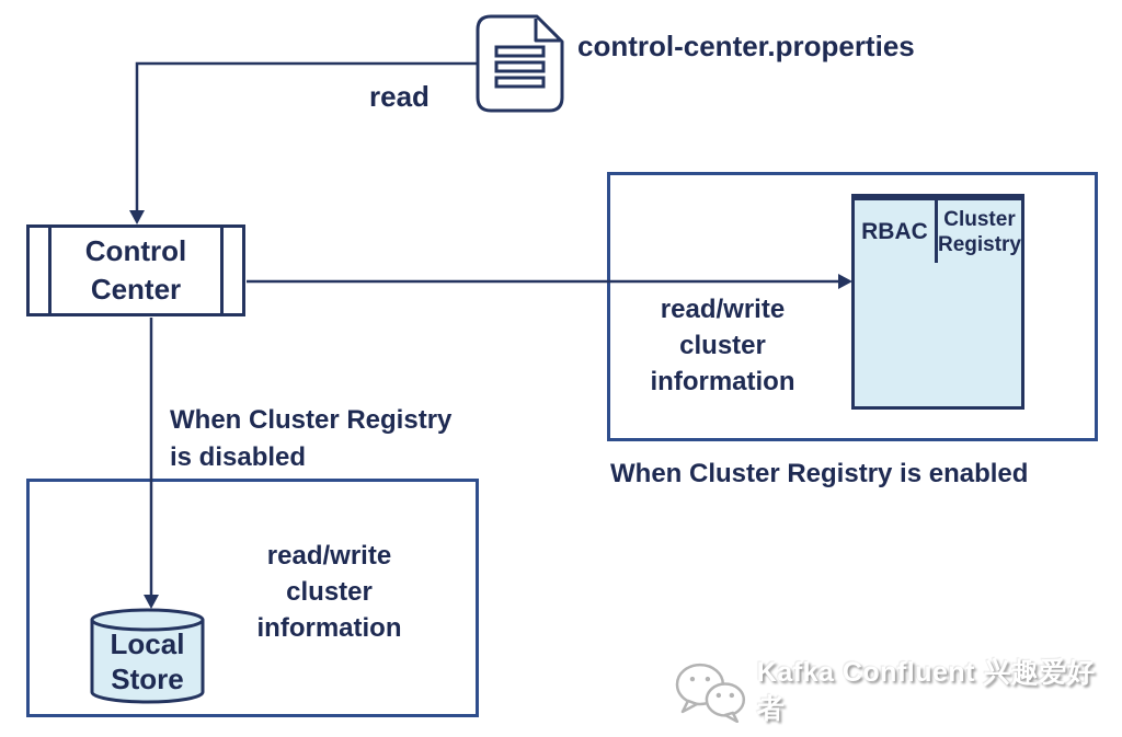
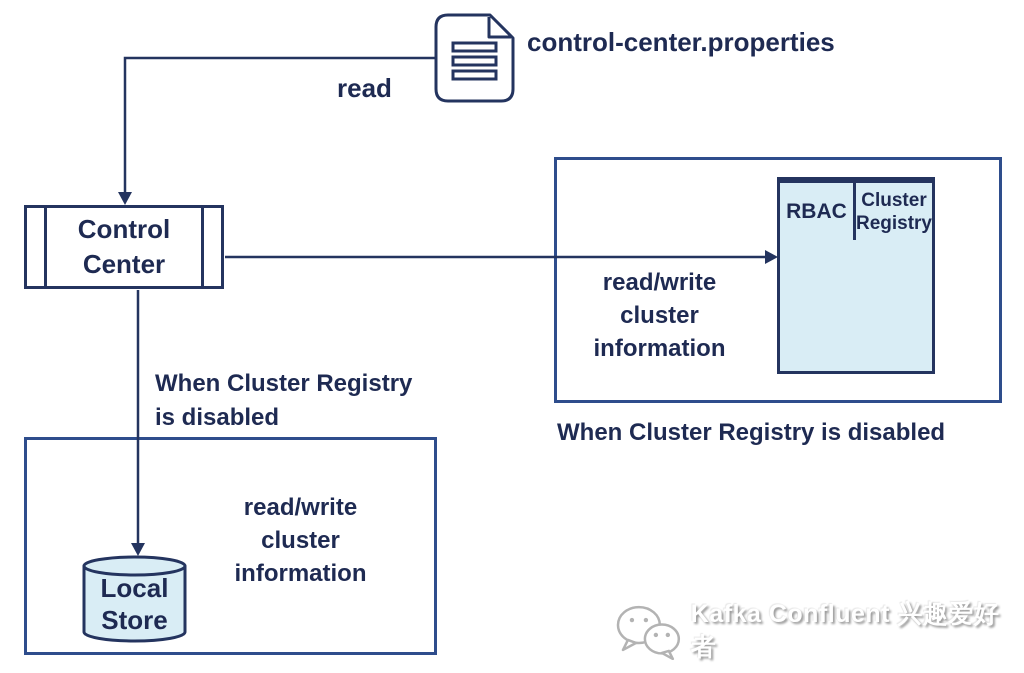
  Control
  Center
  RBAC
  Cluster
  Registry
  control-center.properties
  read
  read/write
  cluster
  information
- When Cluster Registry is enabled
+ When Cluster Registry is disabled
  When Cluster Registry
  is disabled
  read/write
  cluster
  information
  Local
  Store
  Kafka Confluent 兴趣爱好者
